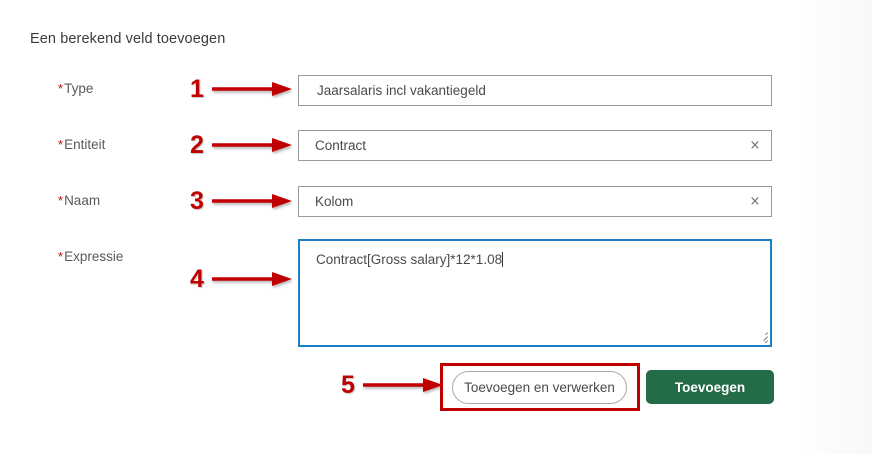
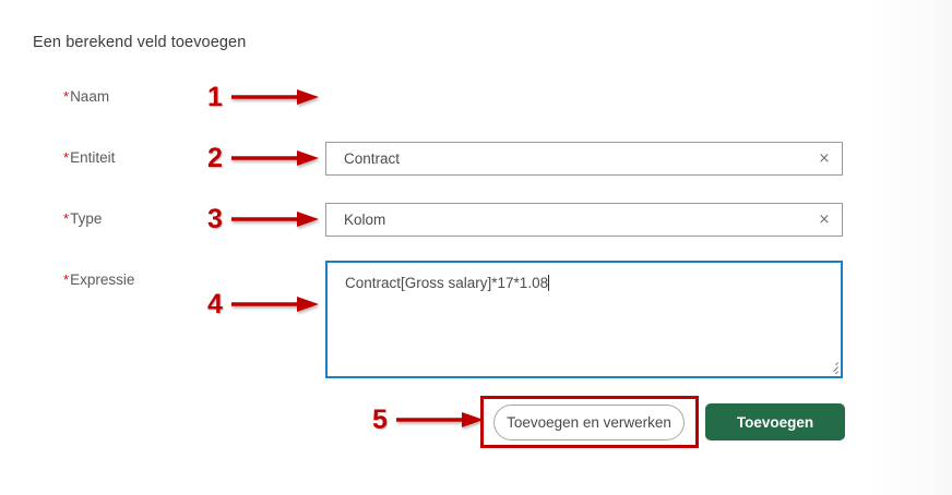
  Een berekend veld toevoegen
- *Type
+ *Naam
  *Entiteit
- *Naam
+ *Type
  *Expressie
- Jaarsalaris incl vakantiegeld
  Contract
  ×
  Kolom
  ×
- Contract[Gross salary]*12*1.08
+ Contract[Gross salary]*17*1.08
  Toevoegen en verwerken
  Toevoegen
  1
  2
  3
  4
  5
